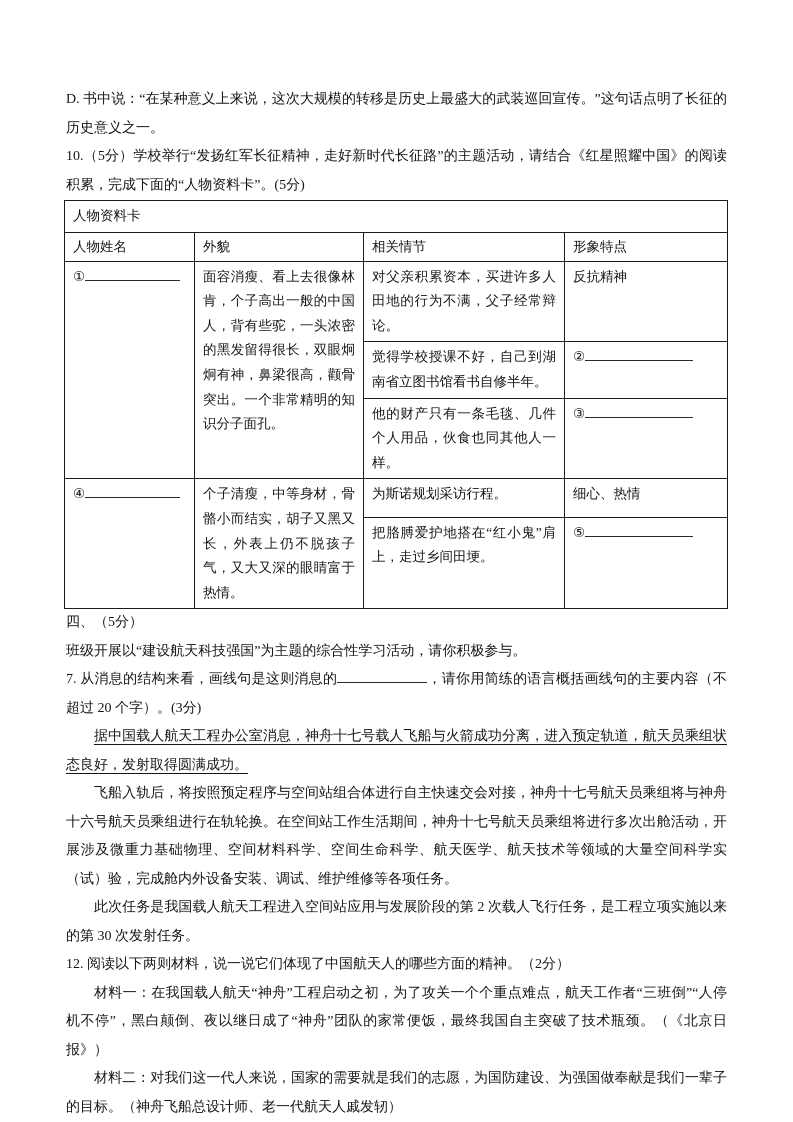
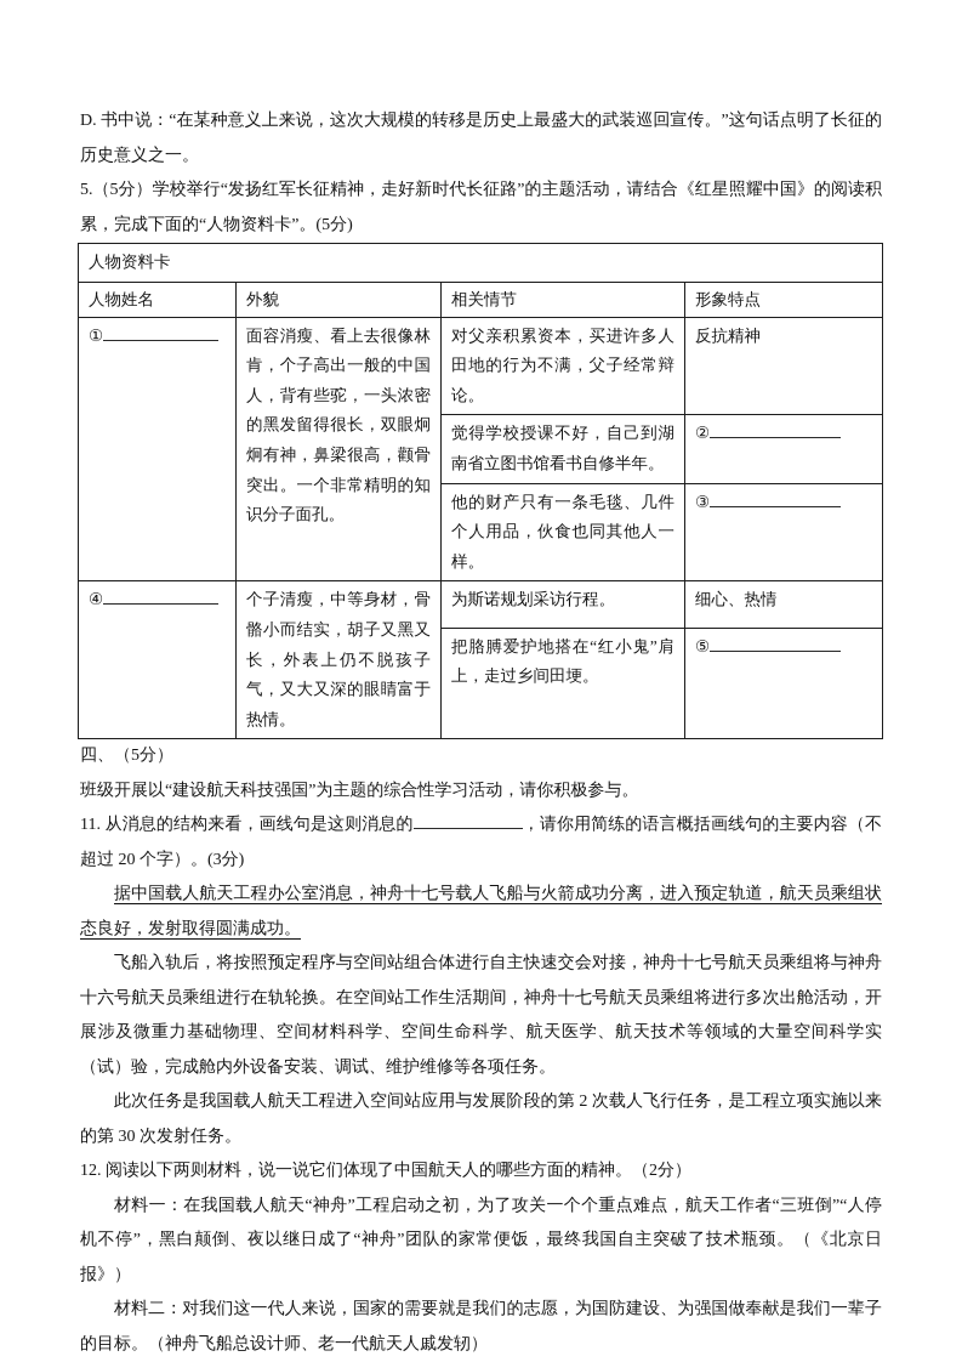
  D. 书中说：“在某种意义上来说，这次大规模的转移是历史上最盛大的武装巡回宣传。”这句话点明了长征的历史意义之一。
- 10.（5分）学校举行“发扬红军长征精神，走好新时代长征路”的主题活动，请结合《红星照耀中国》的阅读积累，完成下面的“人物资料卡”。(5分)
+ 5.（5分）学校举行“发扬红军长征精神，走好新时代长征路”的主题活动，请结合《红星照耀中国》的阅读积累，完成下面的“人物资料卡”。(5分)
  人物资料卡
  人物姓名	外貌	相关情节	形象特点
  ①	面容消瘦、看上去很像林肯，个子高出一般的中国人，背有些驼，一头浓密的黑发留得很长，双眼炯炯有神，鼻梁很高，颧骨突出。一个非常精明的知识分子面孔。	对父亲积累资本，买进许多人田地的行为不满，父子经常辩论。	反抗精神
  觉得学校授课不好，自己到湖南省立图书馆看书自修半年。	②
  他的财产只有一条毛毯、几件个人用品，伙食也同其他人一样。	③
  ④	个子清瘦，中等身材，骨骼小而结实，胡子又黑又长，外表上仍不脱孩子气，又大又深的眼睛富于热情。	为斯诺规划采访行程。	细心、热情
  把胳膊爱护地搭在“红小鬼”肩上，走过乡间田埂。	⑤
  四、（5分）
  班级开展以“建设航天科技强国”为主题的综合性学习活动，请你积极参与。
- 7. 从消息的结构来看，画线句是这则消息的 ，请你用简练的语言概括画线句的主要内容（不超过 20 个字）。(3分)
+ 11. 从消息的结构来看，画线句是这则消息的 ，请你用简练的语言概括画线句的主要内容（不超过 20 个字）。(3分)
  据中国载人航天工程办公室消息，神舟十七号载人飞船与火箭成功分离，进入预定轨道，航天员乘组状态良好，发射取得圆满成功。
  飞船入轨后，将按照预定程序与空间站组合体进行自主快速交会对接，神舟十七号航天员乘组将与神舟十六号航天员乘组进行在轨轮换。在空间站工作生活期间，神舟十七号航天员乘组将进行多次出舱活动，开展涉及微重力基础物理、空间材料科学、空间生命科学、航天医学、航天技术等领域的大量空间科学实（试）验，完成舱内外设备安装、调试、维护维修等各项任务。
  此次任务是我国载人航天工程进入空间站应用与发展阶段的第 2 次载人飞行任务，是工程立项实施以来的第 30 次发射任务。
  12. 阅读以下两则材料，说一说它们体现了中国航天人的哪些方面的精神。（2分）
  材料一：在我国载人航天“神舟”工程启动之初，为了攻关一个个重点难点，航天工作者“三班倒”“人停机不停”，黑白颠倒、夜以继日成了“神舟”团队的家常便饭，最终我国自主突破了技术瓶颈。（《北京日报》）
  材料二：对我们这一代人来说，国家的需要就是我们的志愿，为国防建设、为强国做奉献是我们一辈子的目标。（神舟飞船总设计师、老一代航天人戚发轫）
